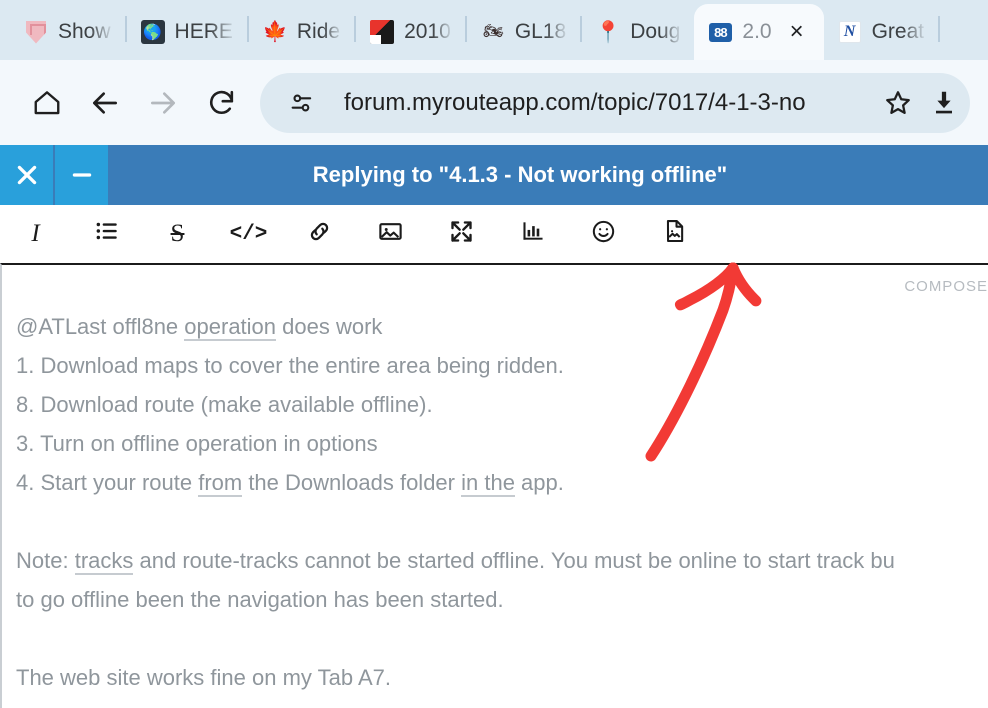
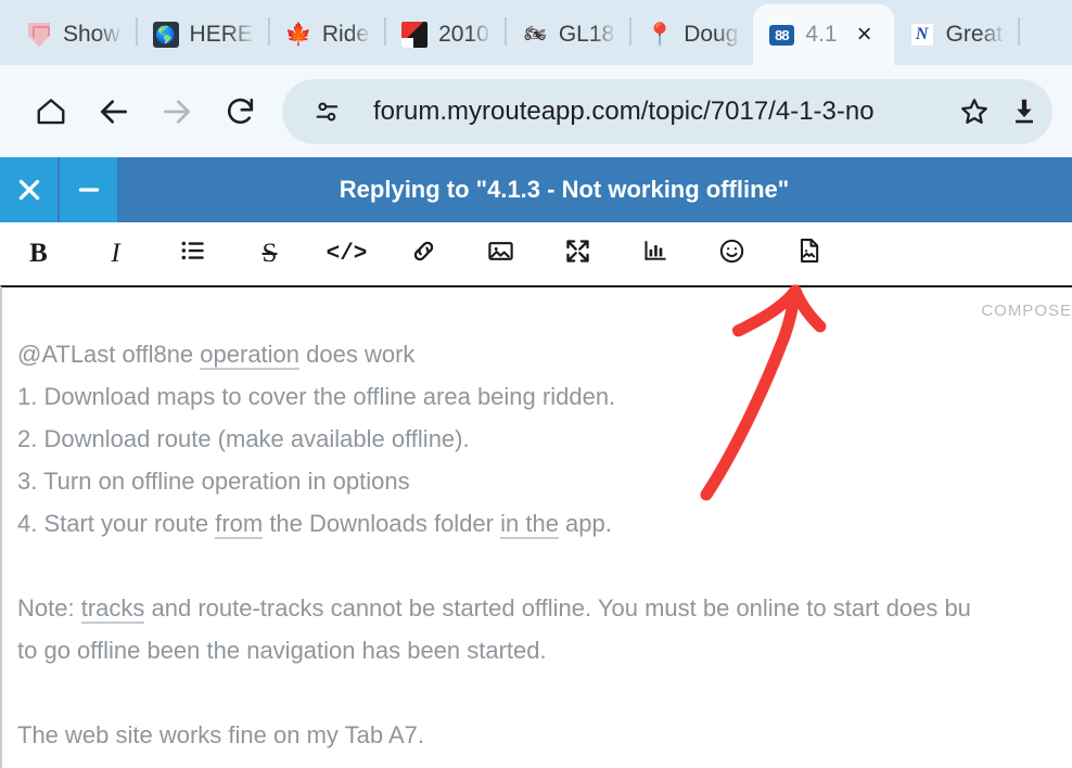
  Show
  🌎
  HERE
  🍁
  Ride
  2010
  🏍
  GL18
  📍
  Doug
  88
- 2.0
+ 4.1
  ×
  N
  Great
  forum.myrouteapp.com/topic/7017/4-1-3-no
  Replying to "4.1.3 - Not working offline"
+ B
  I
  S
  </>
  COMPOSE
  @ATLast offl8ne operation does work
- 1. Download maps to cover the entire area being ridden.
+ 1. Download maps to cover the offline area being ridden.
- 8. Download route (make available offline).
+ 2. Download route (make available offline).
  3. Turn on offline operation in options
  4. Start your route from the Downloads folder in the app.
- Note: tracks and route-tracks cannot be started offline. You must be online to start track bu
+ Note: tracks and route-tracks cannot be started offline. You must be online to start does bu
  to go offline been the navigation has been started.
  The web site works fine on my Tab A7.
